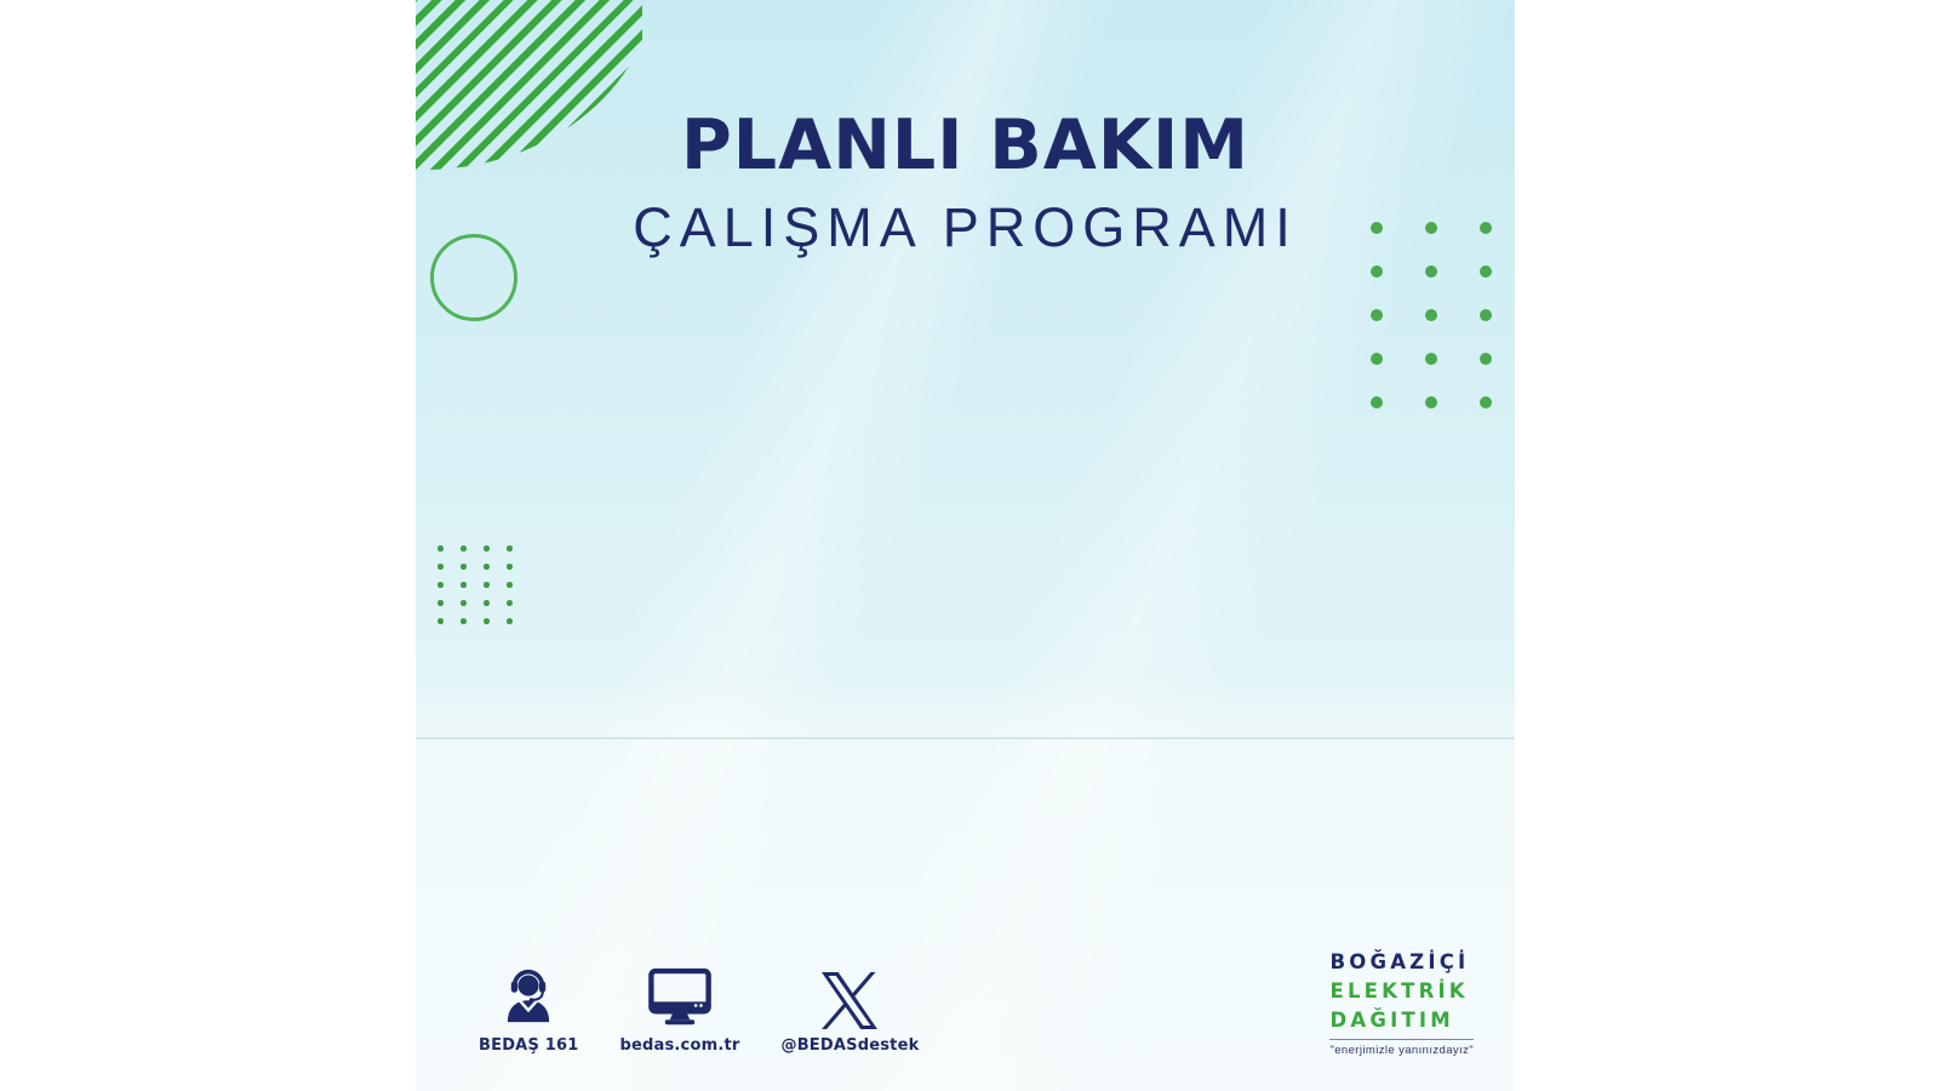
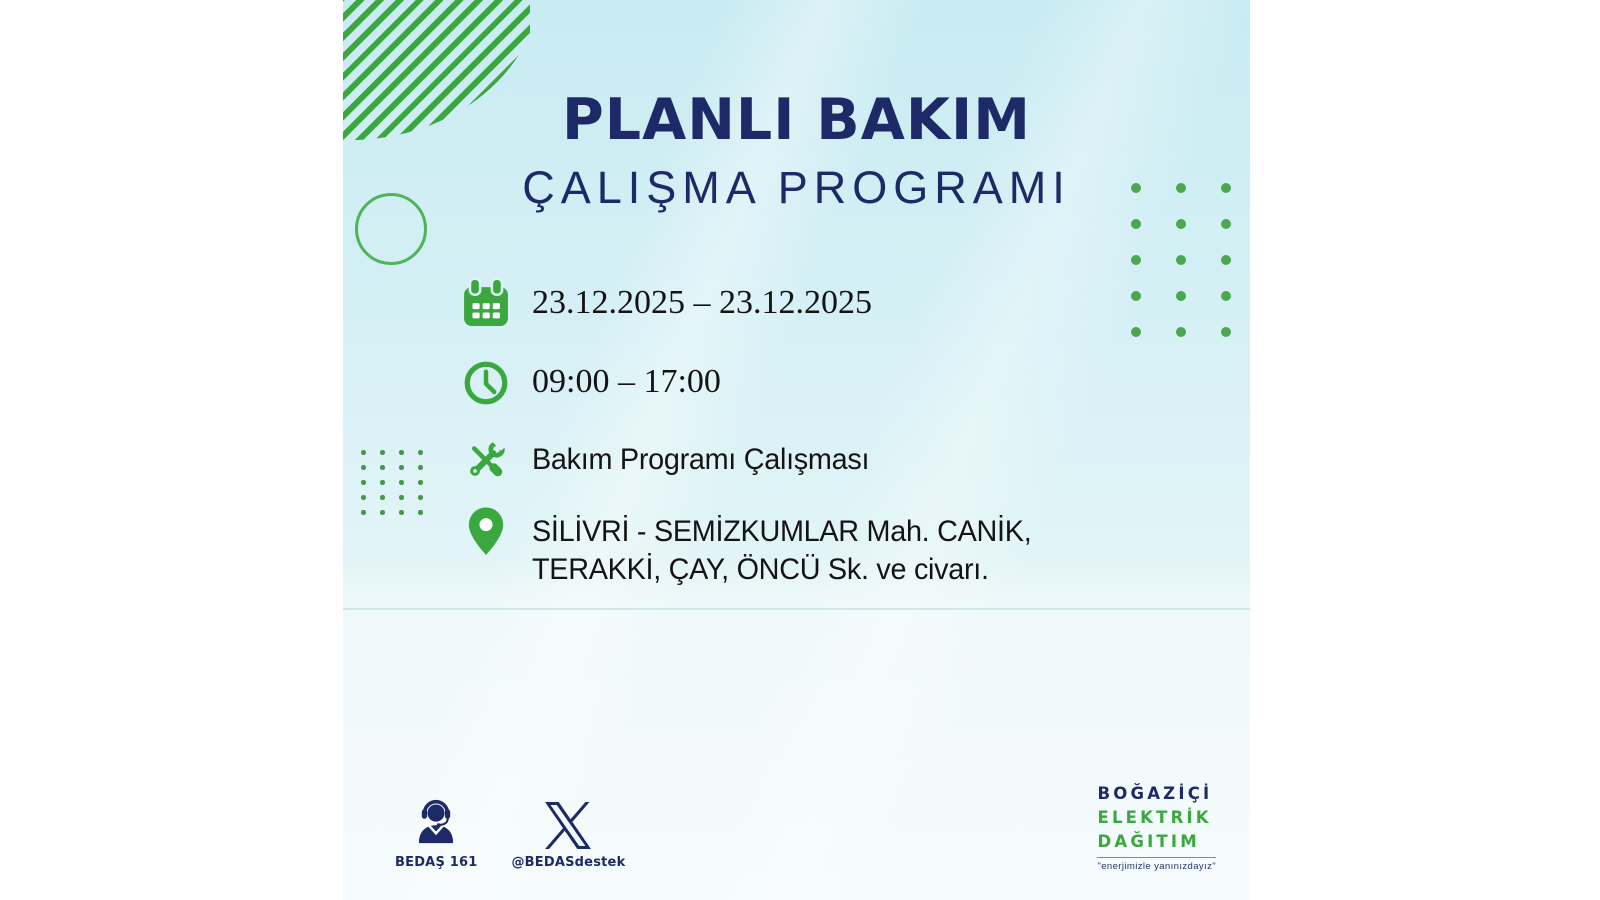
  PLANLI BAKIM
  ÇALIŞMA PROGRAMI
+ 23.12.2025 – 23.12.2025
+ 09:00 – 17:00
+ Bakım Programı Çalışması
+ SİLİVRİ - SEMİZKUMLAR Mah. CANİK, TERAKKİ, ÇAY, ÖNCÜ Sk. ve civarı.
  BEDAŞ 161
- bedas.com.tr
  @BEDASdestek
  BOĞAZİÇİ
  ELEKTRİK
  DAĞITIM
  "enerjimizle yanınızdayız"
